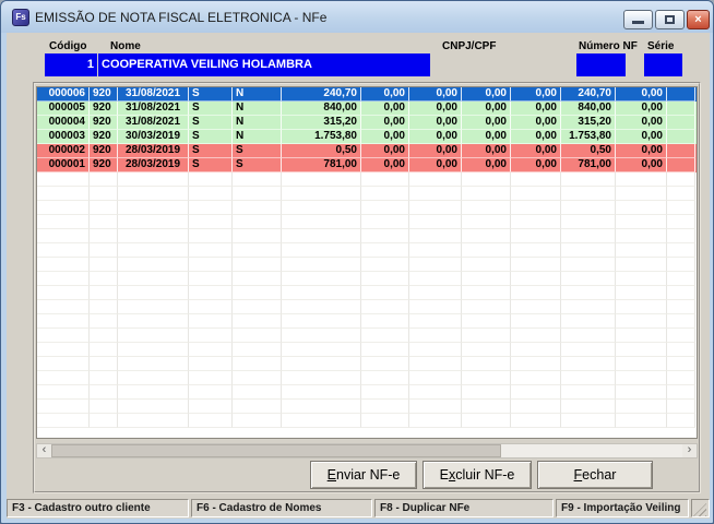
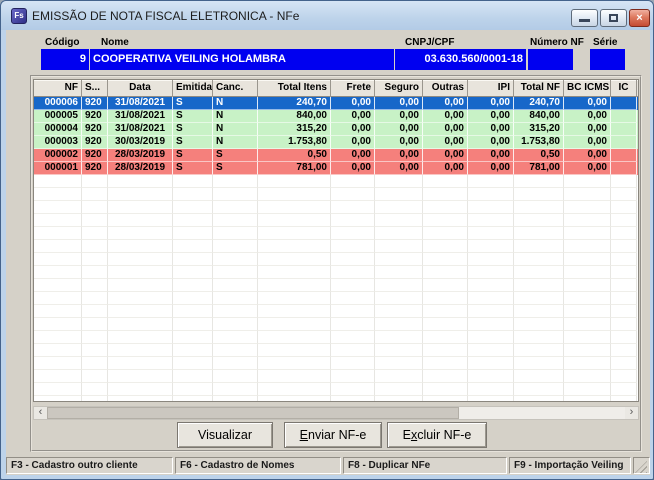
  Fs
  EMISSÃO DE NOTA FISCAL ELETRONICA - NFe
  ×
  Código
  Nome
  CNPJ/CPF
  Número NF
  Série
- 1
+ 9
  COOPERATIVA VEILING HOLAMBRA
+ 03.630.560/0001-18
+ NF
+ S...
+ Data
+ Emitida
+ Canc.
+ Total Itens
+ Frete
+ Seguro
+ Outras
+ IPI
+ Total NF
+ BC ICMS
+ IC
  000006
  920
  31/08/2021
  S
  N
  240,70
  0,00
  0,00
  0,00
  0,00
  240,70
  0,00
  000005
  920
  31/08/2021
  S
  N
  840,00
  0,00
  0,00
  0,00
  0,00
  840,00
  0,00
  000004
  920
  31/08/2021
  S
  N
  315,20
  0,00
  0,00
  0,00
  0,00
  315,20
  0,00
  000003
  920
  30/03/2019
  S
  N
  1.753,80
  0,00
  0,00
  0,00
  0,00
  1.753,80
  0,00
  000002
  920
  28/03/2019
  S
  S
  0,50
  0,00
  0,00
  0,00
  0,00
  0,50
  0,00
  000001
  920
  28/03/2019
  S
  S
  781,00
  0,00
  0,00
  0,00
  0,00
  781,00
  0,00
  ‹
  ›
+ Visualizar
  Enviar NF-e
  Excluir NF-e
- Fechar
  F3 - Cadastro outro cliente
  F6 - Cadastro de Nomes
  F8 - Duplicar NFe
  F9 - Importação Veiling
